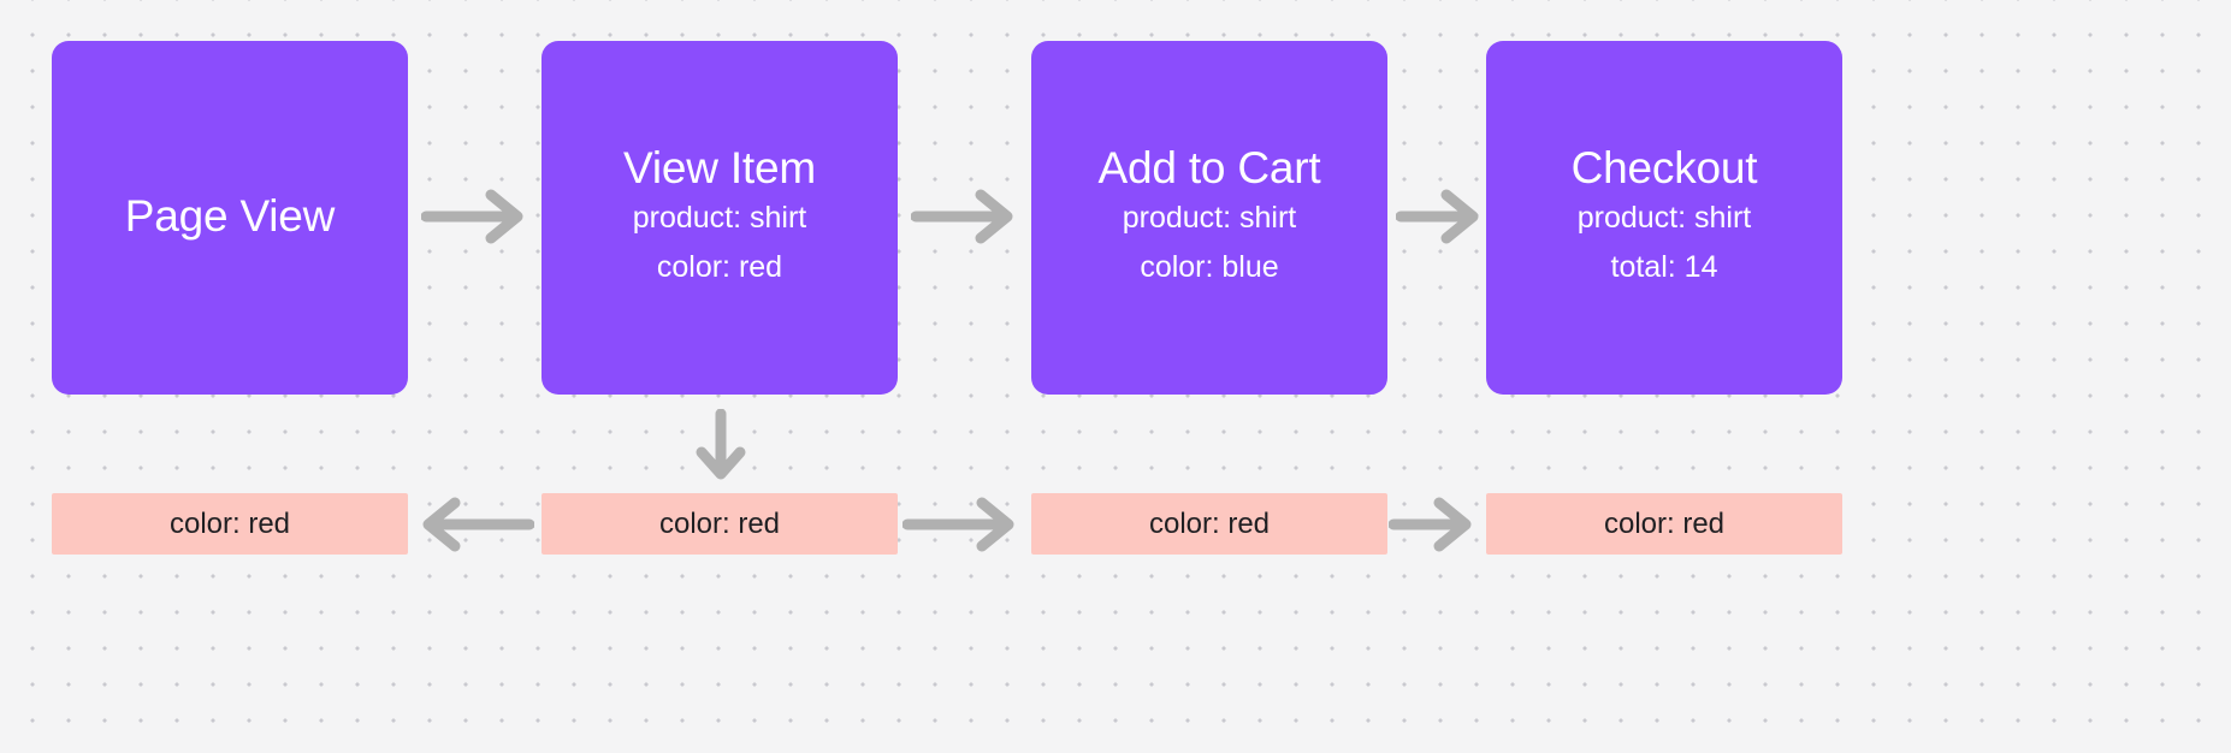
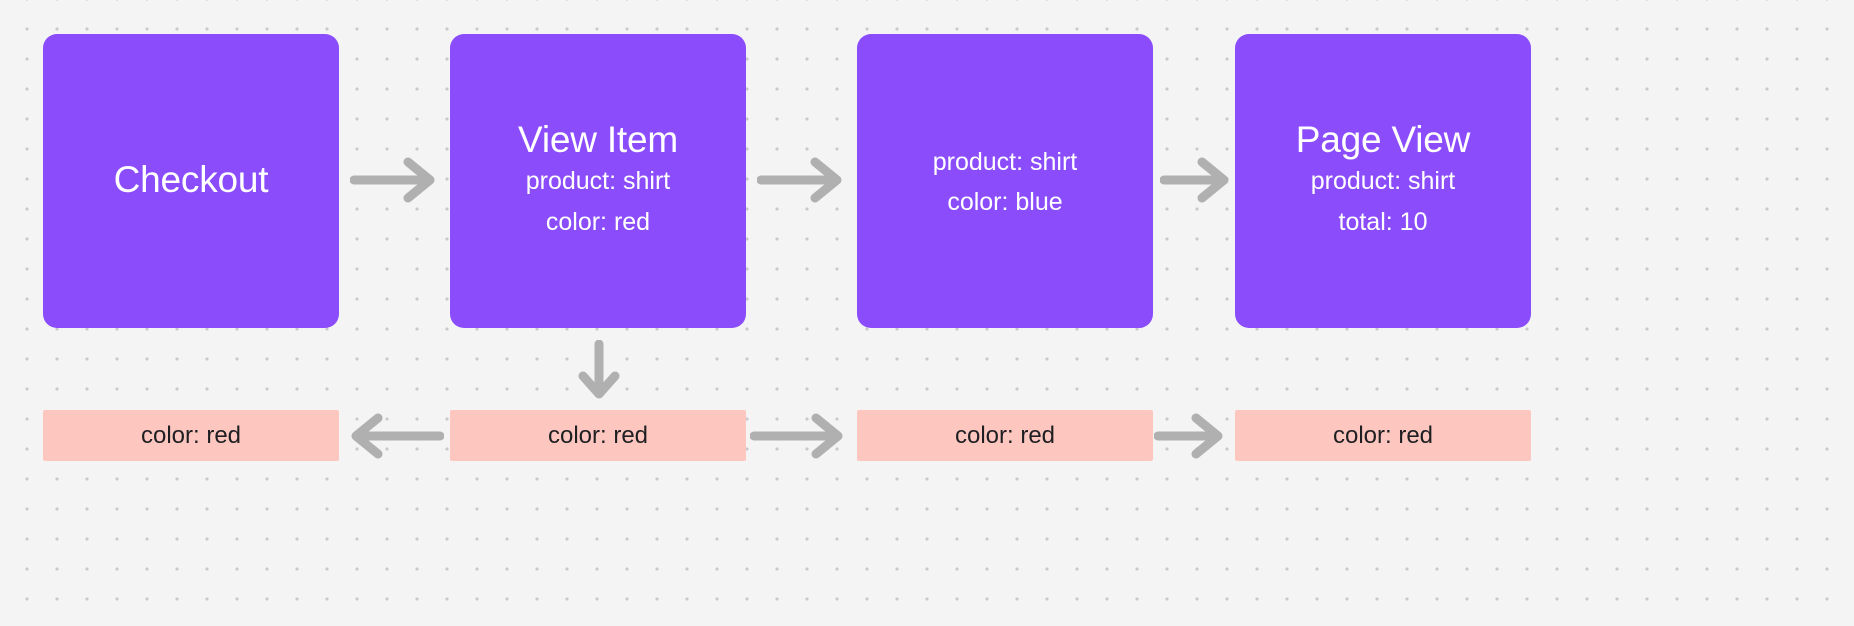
- Page View
+ Checkout
  View Item
  product: shirt
  color: red
- Add to Cart
  product: shirt
  color: blue
- Checkout
+ Page View
  product: shirt
- total: 14
+ total: 10
  color: red
  color: red
  color: red
  color: red
